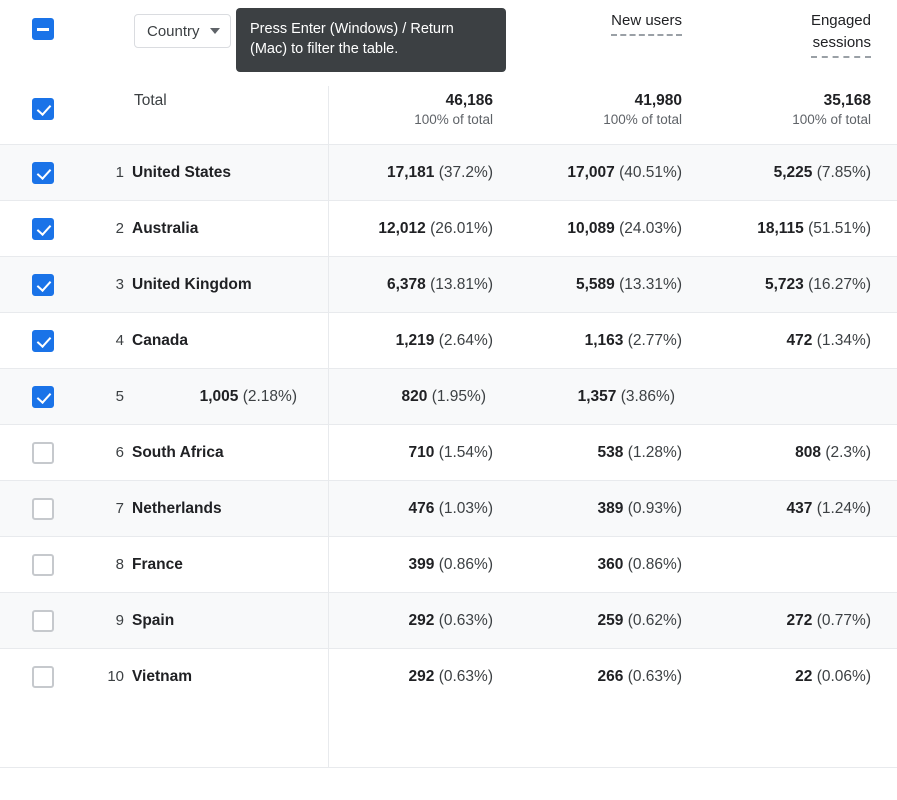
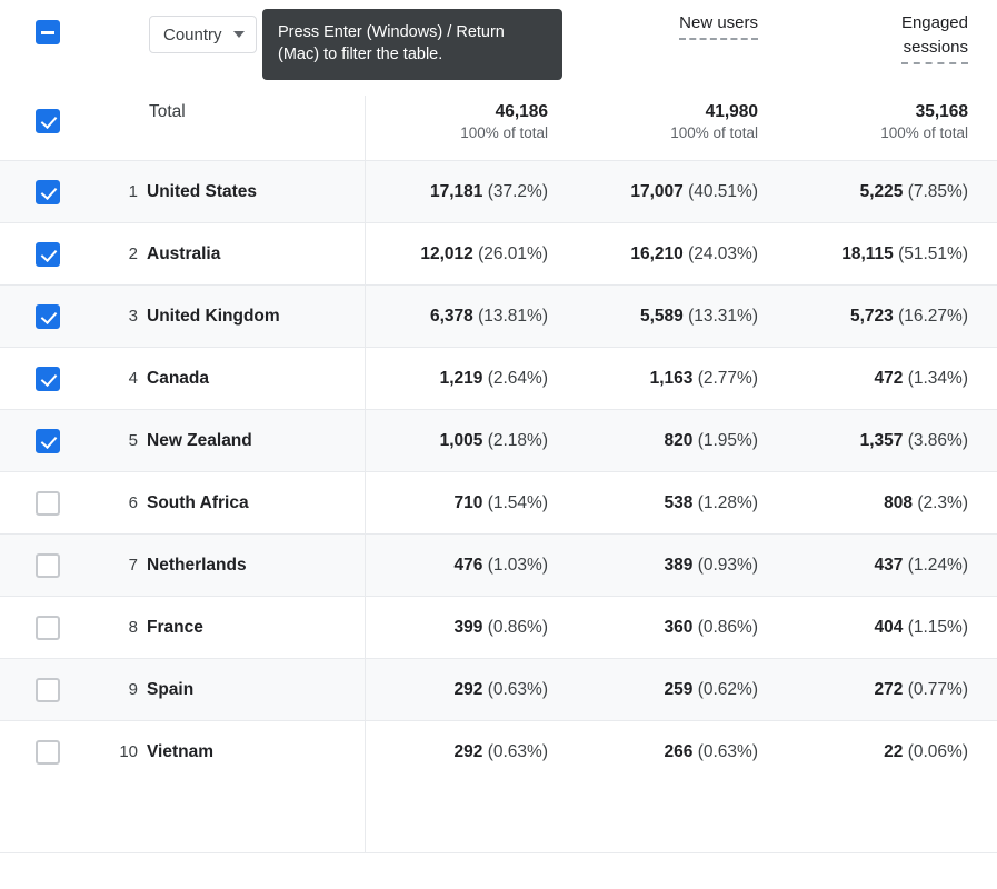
  Country
  New users
  Engaged
  sessions
  Press Enter (Windows) / Return (Mac) to filter the table.
  Total
  46,186
  100% of total
  41,980
  100% of total
  35,168
  100% of total
  1
  United States
  17,181 (37.2%)
  17,007 (40.51%)
  5,225 (7.85%)
  2
  Australia
  12,012 (26.01%)
- 10,089 (24.03%)
+ 16,210 (24.03%)
  18,115 (51.51%)
  3
  United Kingdom
  6,378 (13.81%)
  5,589 (13.31%)
  5,723 (16.27%)
  4
  Canada
  1,219 (2.64%)
  1,163 (2.77%)
  472 (1.34%)
  5
+ New Zealand
  1,005 (2.18%)
  820 (1.95%)
  1,357 (3.86%)
  6
  South Africa
  710 (1.54%)
  538 (1.28%)
  808 (2.3%)
  7
  Netherlands
  476 (1.03%)
  389 (0.93%)
  437 (1.24%)
  8
  France
  399 (0.86%)
  360 (0.86%)
+ 404 (1.15%)
  9
  Spain
  292 (0.63%)
  259 (0.62%)
  272 (0.77%)
  10
  Vietnam
  292 (0.63%)
  266 (0.63%)
  22 (0.06%)
